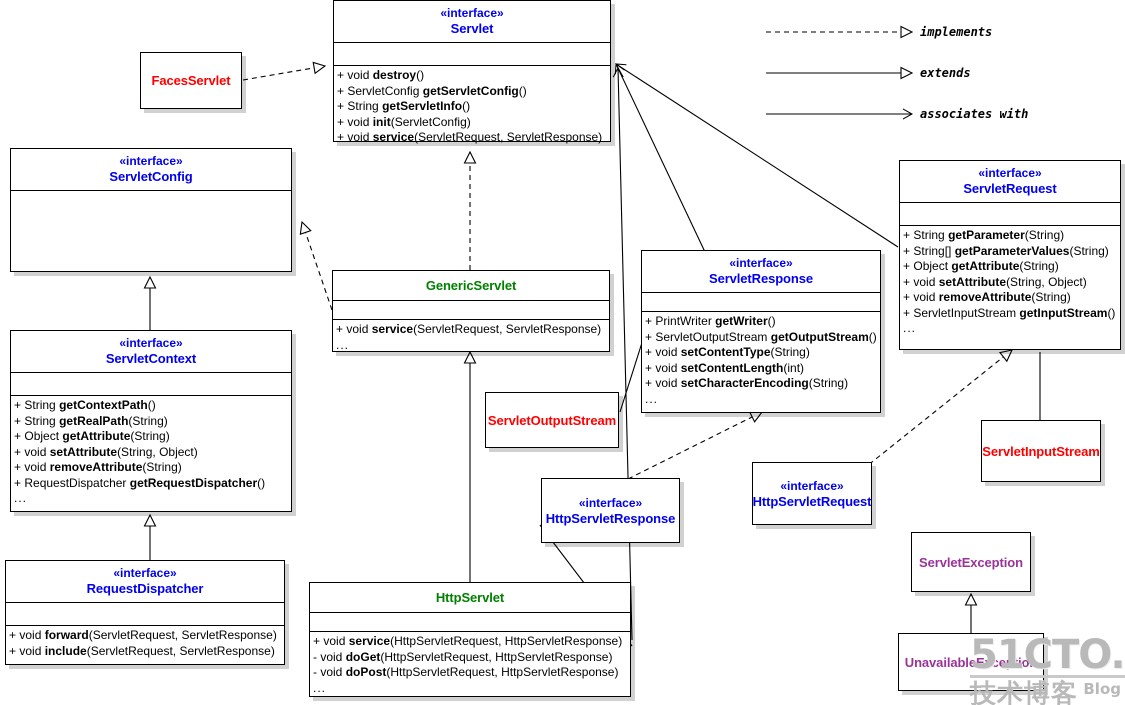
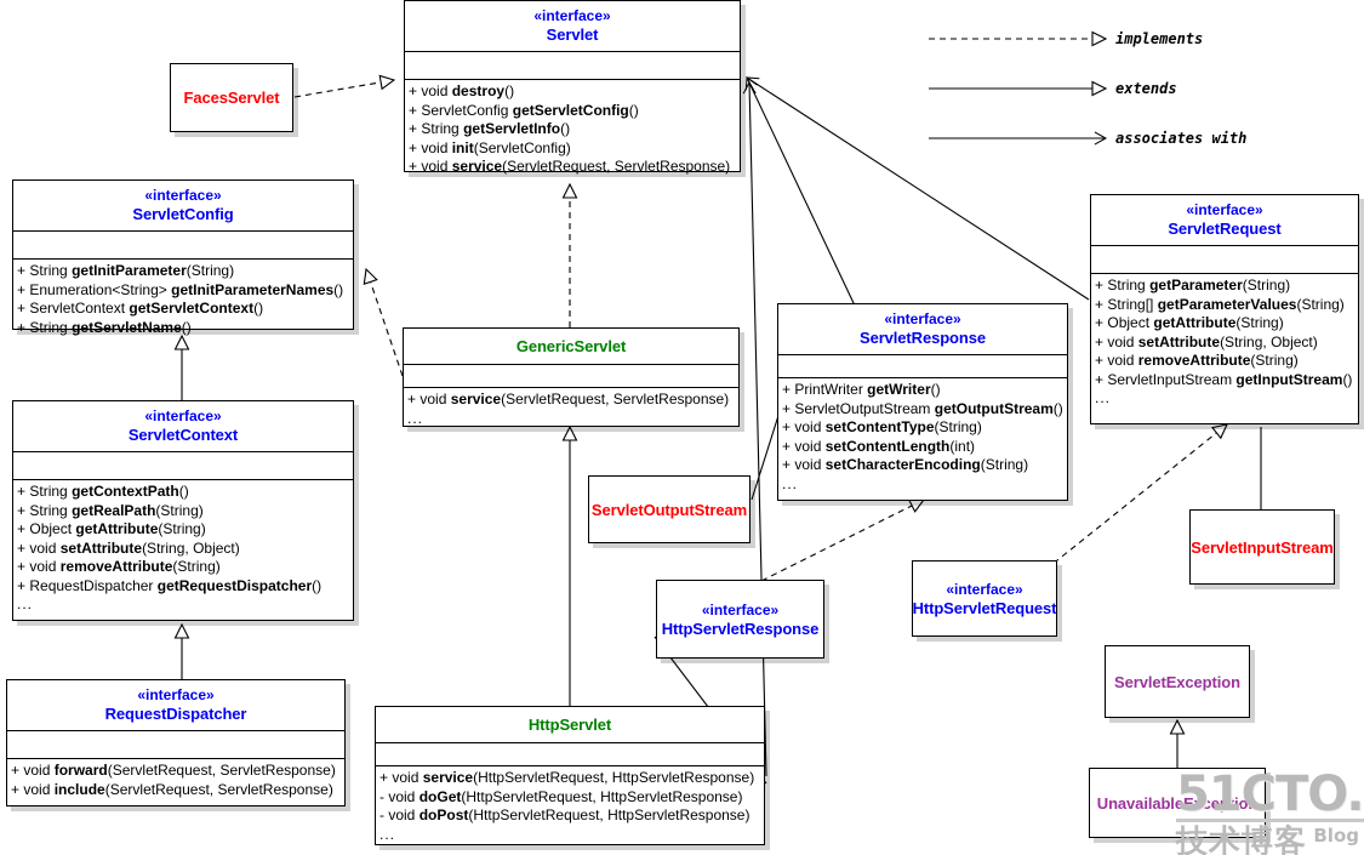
  implements
  extends
  associates with
  «interface»
  Servlet
  + void destroy()
  + ServletConfig getServletConfig()
  + String getServletInfo()
  + void init(ServletConfig)
  + void service(ServletRequest, ServletResponse)
  FacesServlet
  «interface»
  ServletConfig
+ + String getInitParameter(String)
+ + Enumeration<String> getInitParameterNames()
+ + ServletContext getServletContext()
+ + String getServletName()
  «interface»
  ServletContext
  + String getContextPath()
  + String getRealPath(String)
  + Object getAttribute(String)
  + void setAttribute(String, Object)
  + void removeAttribute(String)
  + RequestDispatcher getRequestDispatcher()
  ...
  «interface»
  RequestDispatcher
  + void forward(ServletRequest, ServletResponse)
  + void include(ServletRequest, ServletResponse)
  GenericServlet
  + void service(ServletRequest, ServletResponse)
  ...
  HttpServlet
  + void service(HttpServletRequest, HttpServletResponse)
  - void doGet(HttpServletRequest, HttpServletResponse)
  - void doPost(HttpServletRequest, HttpServletResponse)
  ...
  «interface»
  ServletResponse
  + PrintWriter getWriter()
  + ServletOutputStream getOutputStream()
  + void setContentType(String)
  + void setContentLength(int)
  + void setCharacterEncoding(String)
  ...
  «interface»
  ServletRequest
  + String getParameter(String)
  + String[] getParameterValues(String)
  + Object getAttribute(String)
  + void setAttribute(String, Object)
  + void removeAttribute(String)
  + ServletInputStream getInputStream()
  ...
  ServletOutputStream
  ServletInputStream
  «interface»
  HttpServletResponse
  «interface»
  HttpServletRequest
  ServletException
  UnavailableException
  技术博客
  Blog
